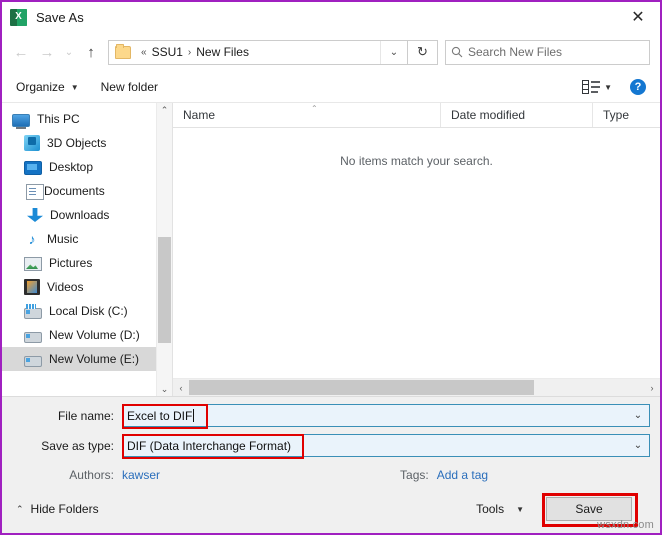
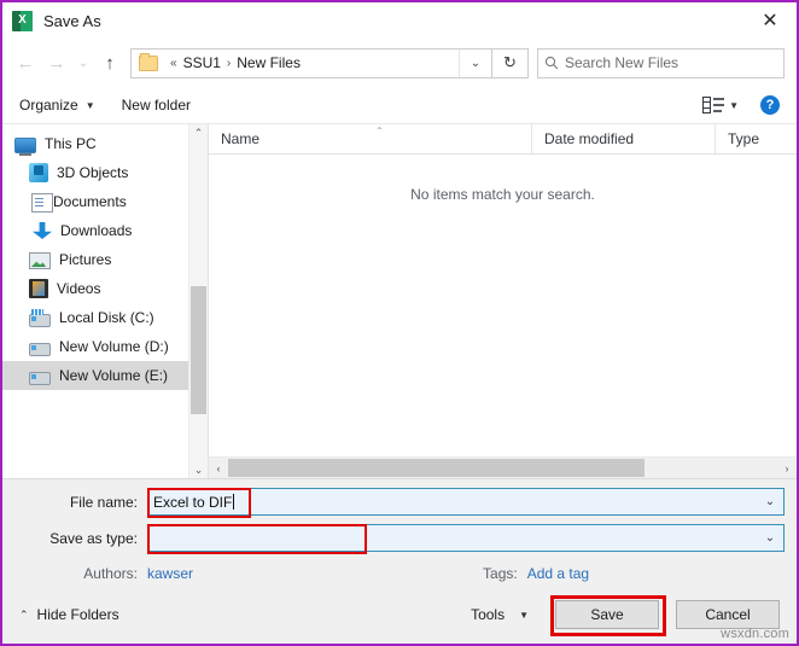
  X
  Save As
  ✕
  ←
  →
  ⌄
  ↑
  «
  SSU1
  ›
  New Files
  ⌄
  ↻
  Search New Files
  Organize
  ▼
  New folder
  ▼
  ?
  This PC
  3D Objects
- Desktop
  Documents
  Downloads
- ♪
- Music
  Pictures
  Videos
  Local Disk (C:)
  New Volume (D:)
  New Volume (E:)
  ⌃
  ⌄
  Name
  ⌃
  Date modified
  Type
  No items match your search.
  ‹
  ›
  File name:
  Excel to DIF
  ⌄
  Save as type:
- DIF (Data Interchange Format)
  ⌄
  Authors:
  kawser
  Tags:
  Add a tag
  ⌃
  Hide Folders
  Tools
  ▼
  Save
+ Cancel
  wsxdn.com
